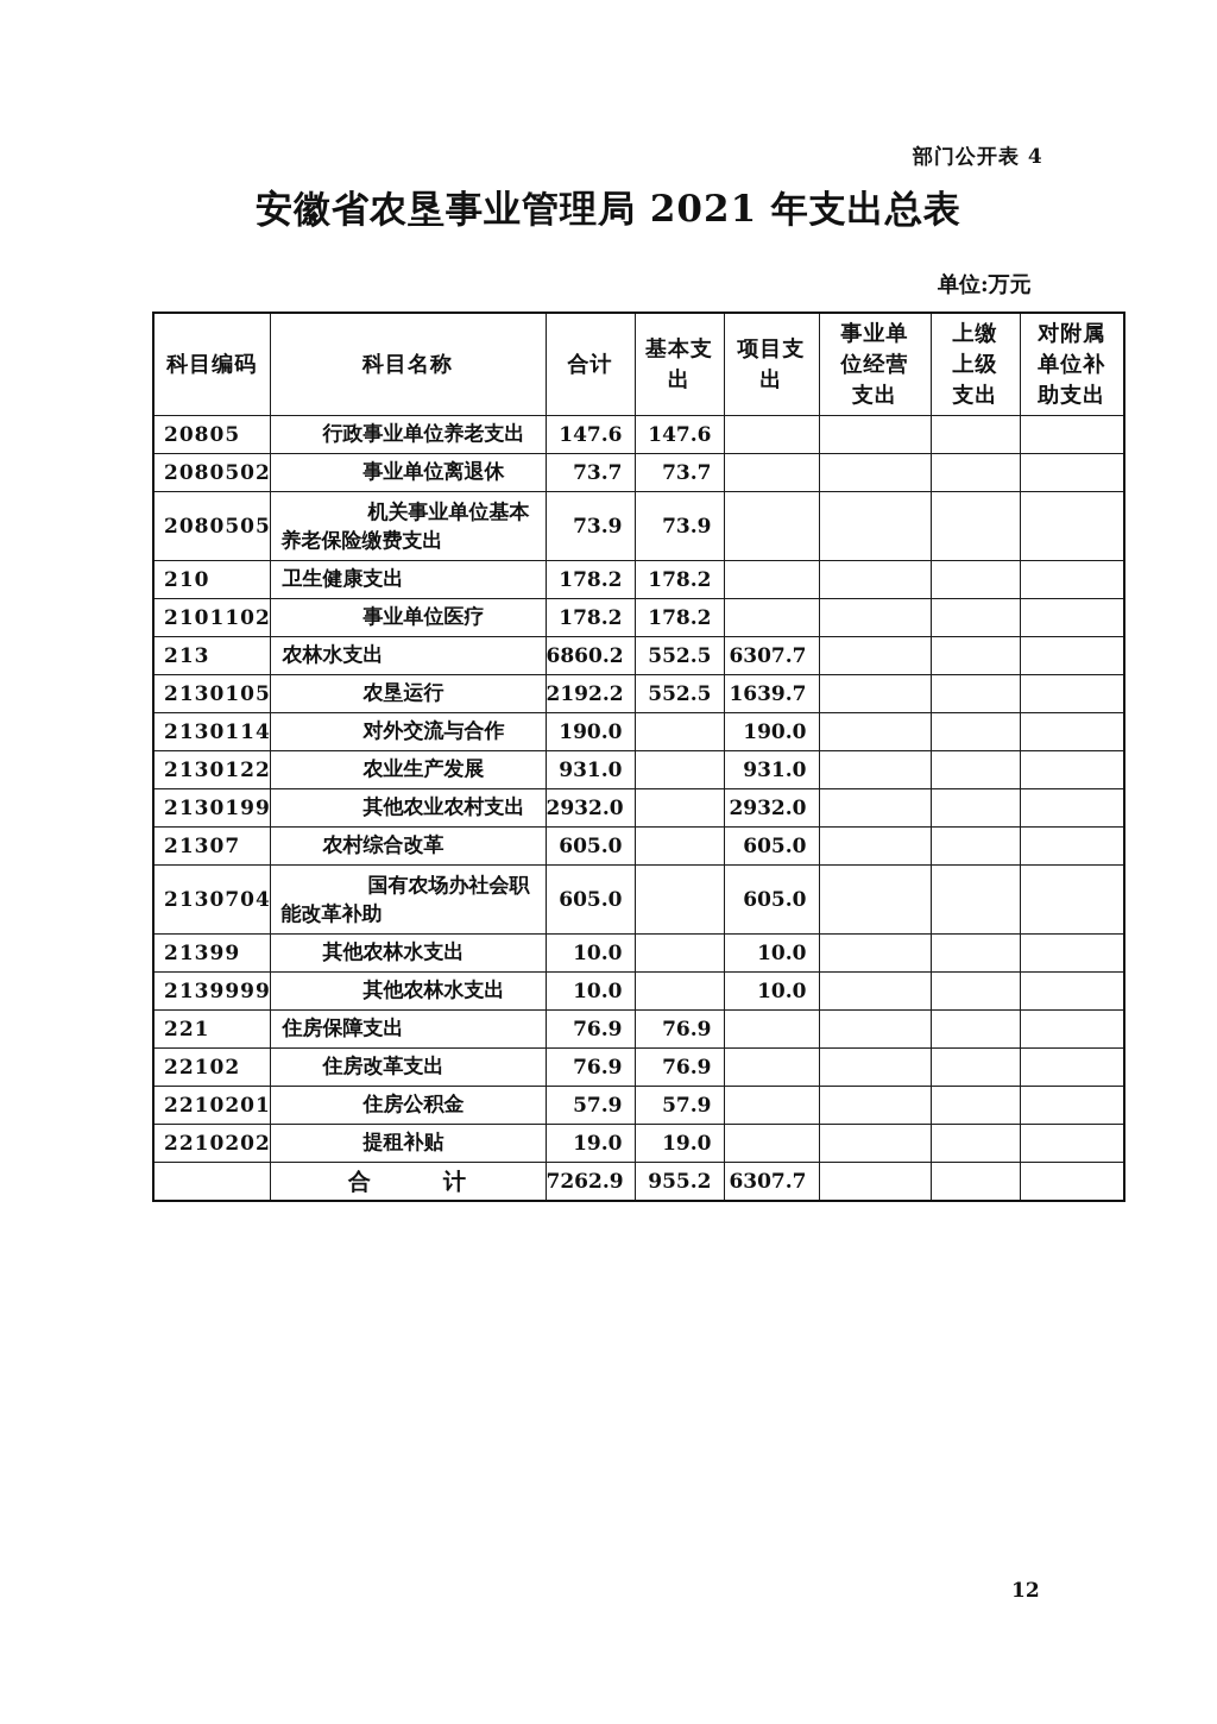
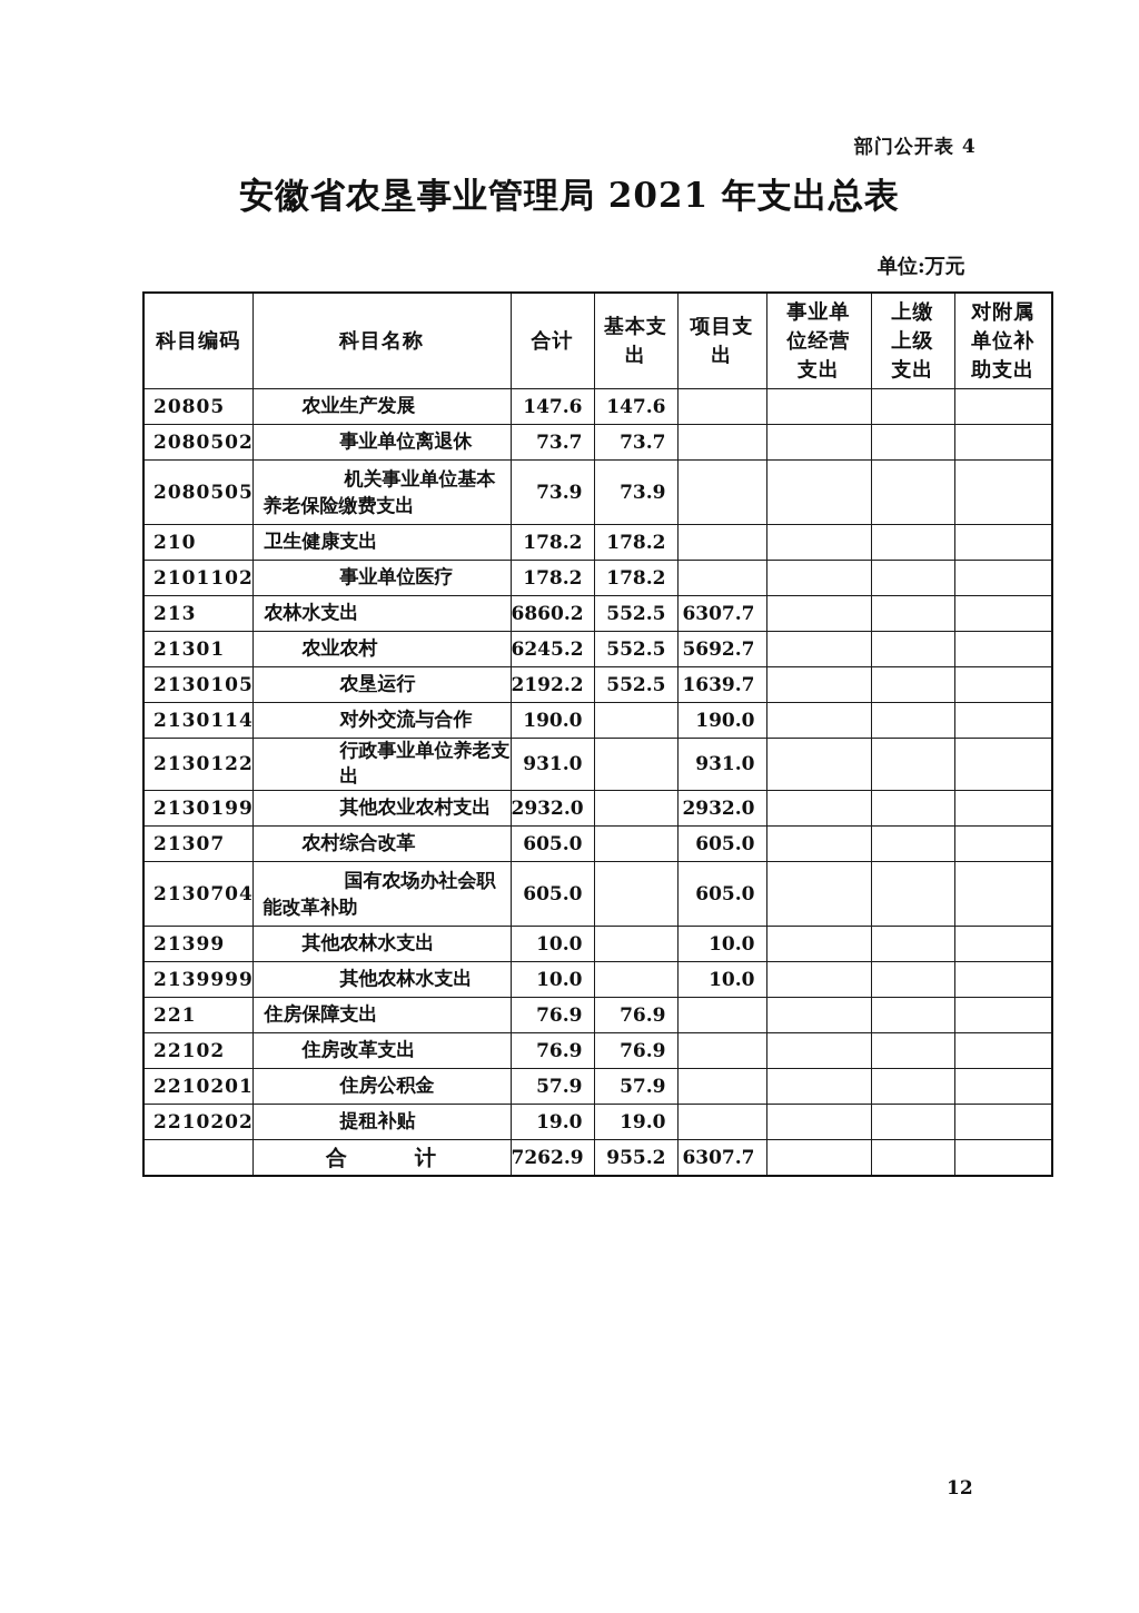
  部门公开表 4
  安徽省农垦事业管理局 2021 年支出总表
  单位:万元
  科目编码	科目名称	合计	基本支 出	项目支 出	事业单 位经营 支出	上缴 上级 支出	对附属 单位补 助支出
- 20805	行政事业单位养老支出	147.6	147.6
+ 20805	农业生产发展	147.6	147.6
  2080502	事业单位离退休	73.7	73.7
  2080505	机关事业单位基本养老保险缴费支出	73.9	73.9
  210	卫生健康支出	178.2	178.2
  2101102	事业单位医疗	178.2	178.2
  213	农林水支出	6860.2	552.5	6307.7
+ 21301	农业农村	6245.2	552.5	5692.7
  2130105	农垦运行	2192.2	552.5	1639.7
  2130114	对外交流与合作	190.0		190.0
- 2130122	农业生产发展	931.0		931.0
+ 2130122	行政事业单位养老支出	931.0		931.0
  2130199	其他农业农村支出	2932.0		2932.0
  21307	农村综合改革	605.0		605.0
  2130704	国有农场办社会职能改革补助	605.0		605.0
  21399	其他农林水支出	10.0		10.0
  2139999	其他农林水支出	10.0		10.0
  221	住房保障支出	76.9	76.9
  22102	住房改革支出	76.9	76.9
  2210201	住房公积金	57.9	57.9
  2210202	提租补贴	19.0	19.0
  	合 计	7262.9	955.2	6307.7
  12
